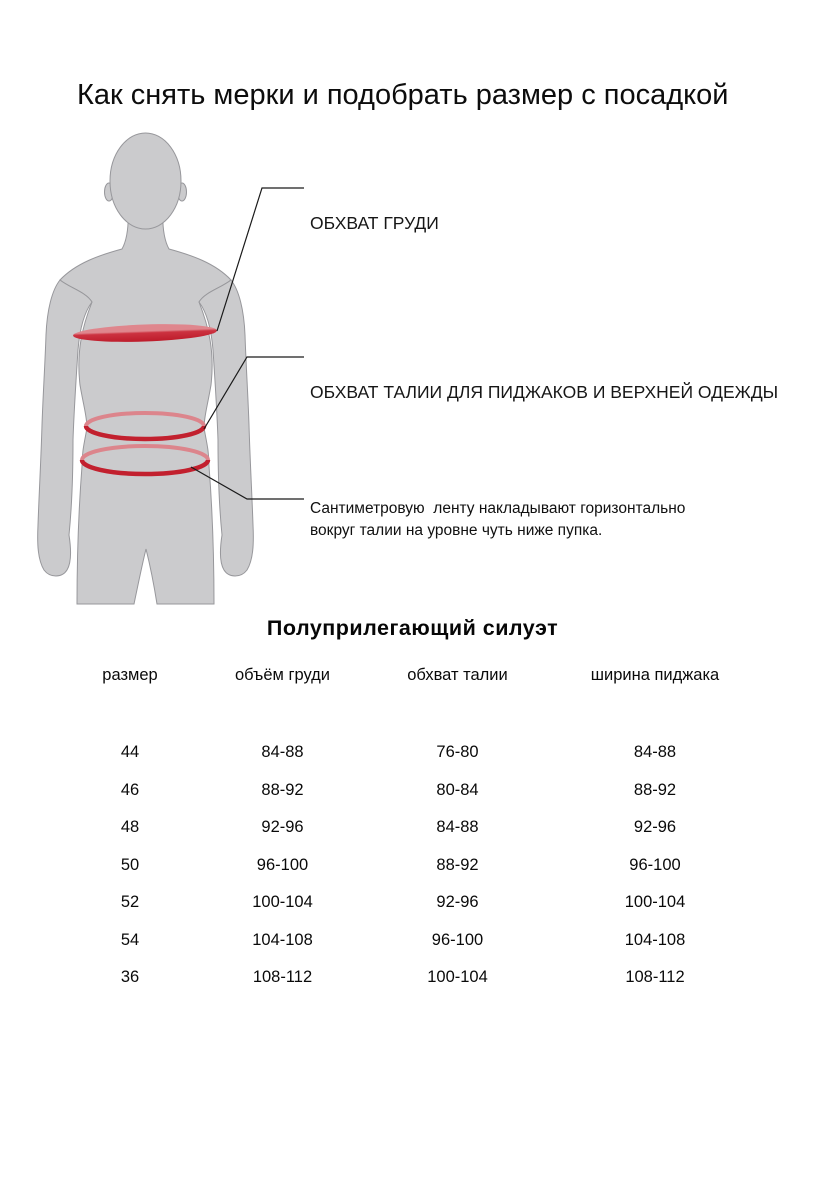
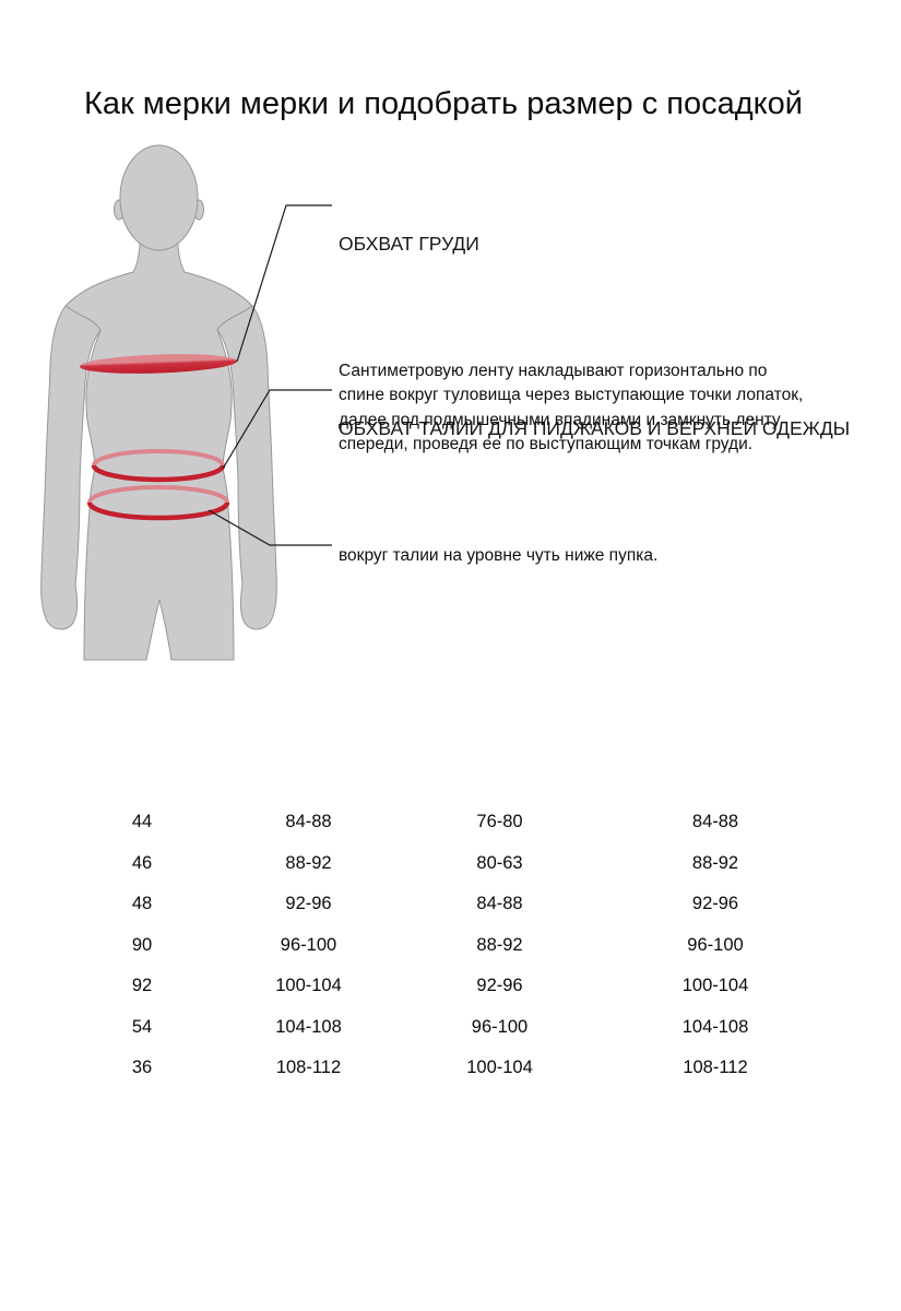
- Как снять мерки и подобрать размер с посадкой
+ Как мерки мерки и подобрать размер с посадкой
  ОБХВАТ ГРУДИ
+ Сантиметровую ленту накладывают горизонтально по
+ спине вокруг туловища через выступающие точки лопаток,
+ далее под подмышечными впадинами и замкнуть ленту
+ спереди, проведя ее по выступающим точкам груди.
  ОБХВАТ ТАЛИИ ДЛЯ ПИДЖАКОВ И ВЕРХНЕЙ ОДЕЖДЫ
- Сантиметровую ленту накладывают горизонтально
  вокруг талии на уровне чуть ниже пупка.
- Полуприлегающий силуэт
- размер
- объём груди
- обхват талии
- ширина пиджака
  44
  84-88
  76-80
  84-88
  46
  88-92
- 80-84
+ 80-63
  88-92
  48
  92-96
  84-88
  92-96
- 50
+ 90
  96-100
  88-92
  96-100
- 52
+ 92
  100-104
  92-96
  100-104
  54
  104-108
  96-100
  104-108
  36
  108-112
  100-104
  108-112
